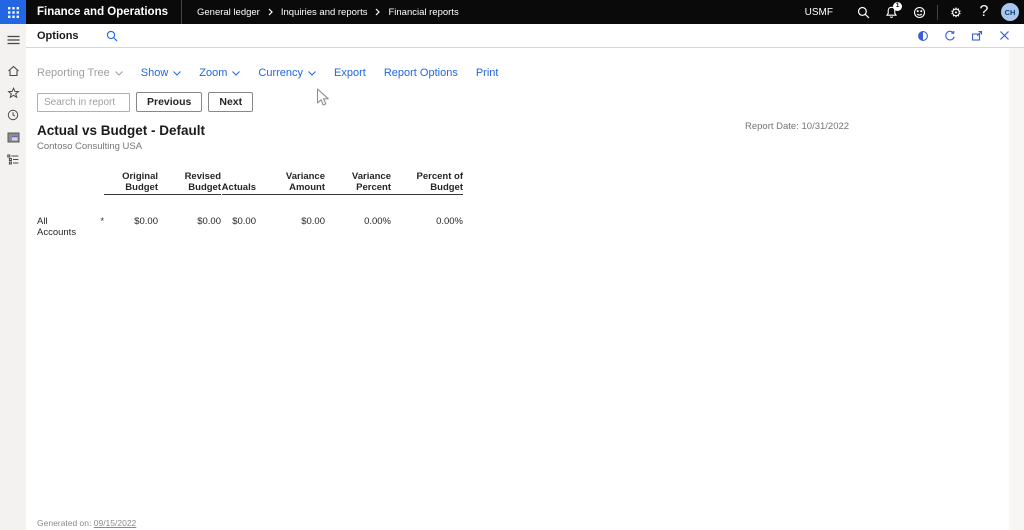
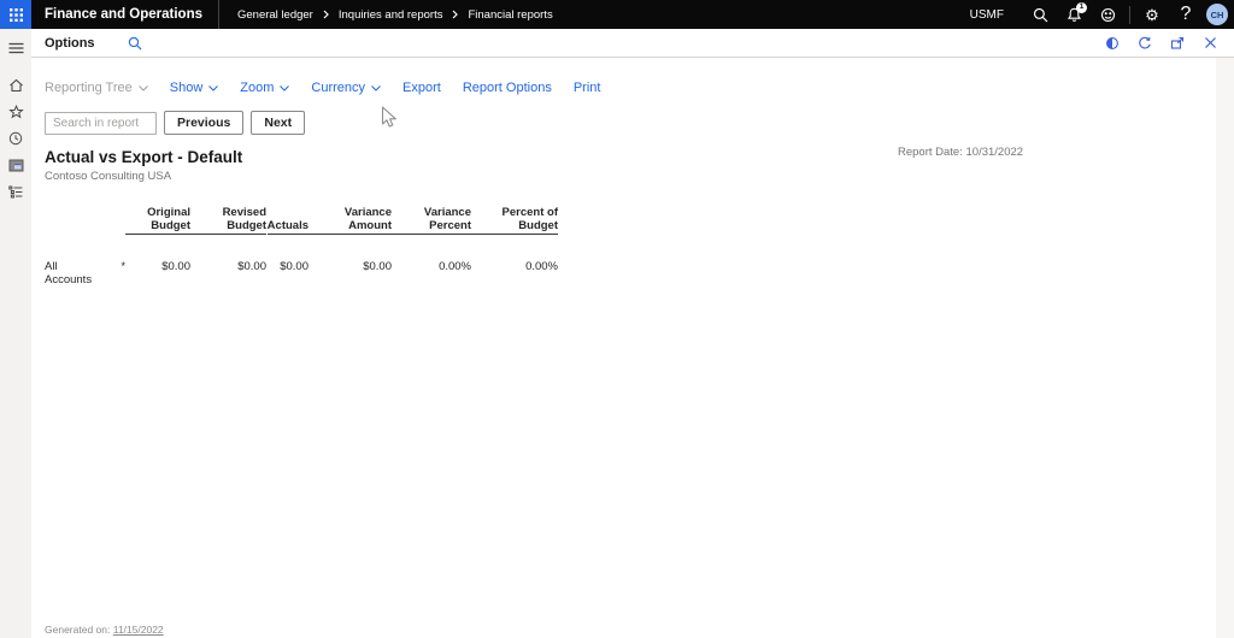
  Finance and Operations
  General ledger
  Inquiries and reports
  Financial reports
  USMF
  ⚙
  ?
  CH
  Options
  Reporting Tree
  Show
  Zoom
  Currency
  Export
  Report Options
  Print
  Search in report
  Previous
  Next
- Actual vs Budget - Default
+ Actual vs Export - Default
  Contoso Consulting USA
  Report Date: 10/31/2022
  Original Budget
  Revised Budget
  Actuals
  Variance Amount
  Variance Percent
  Percent of Budget
  All Accounts
  *
  $0.00
  $0.00
  $0.00
  $0.00
  0.00%
  0.00%
- Generated on: 09/15/2022
+ Generated on: 11/15/2022
